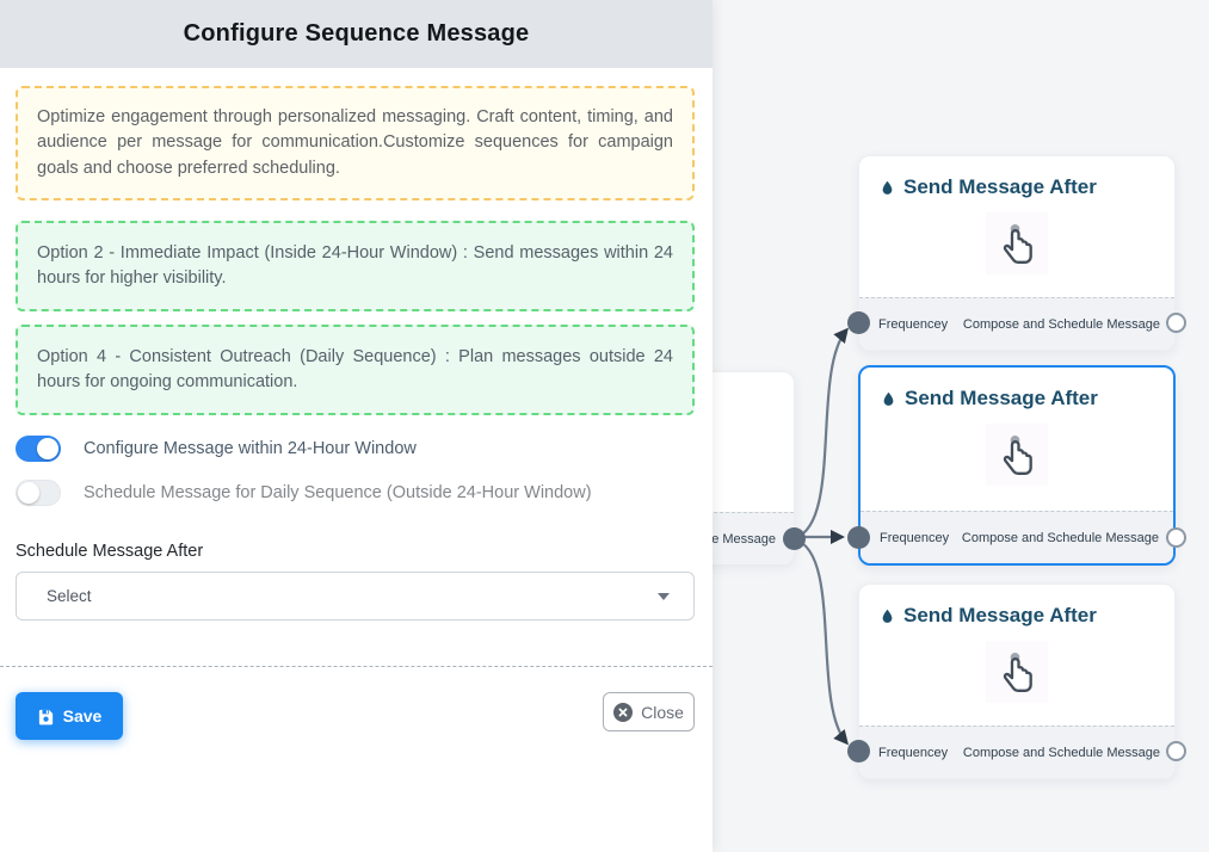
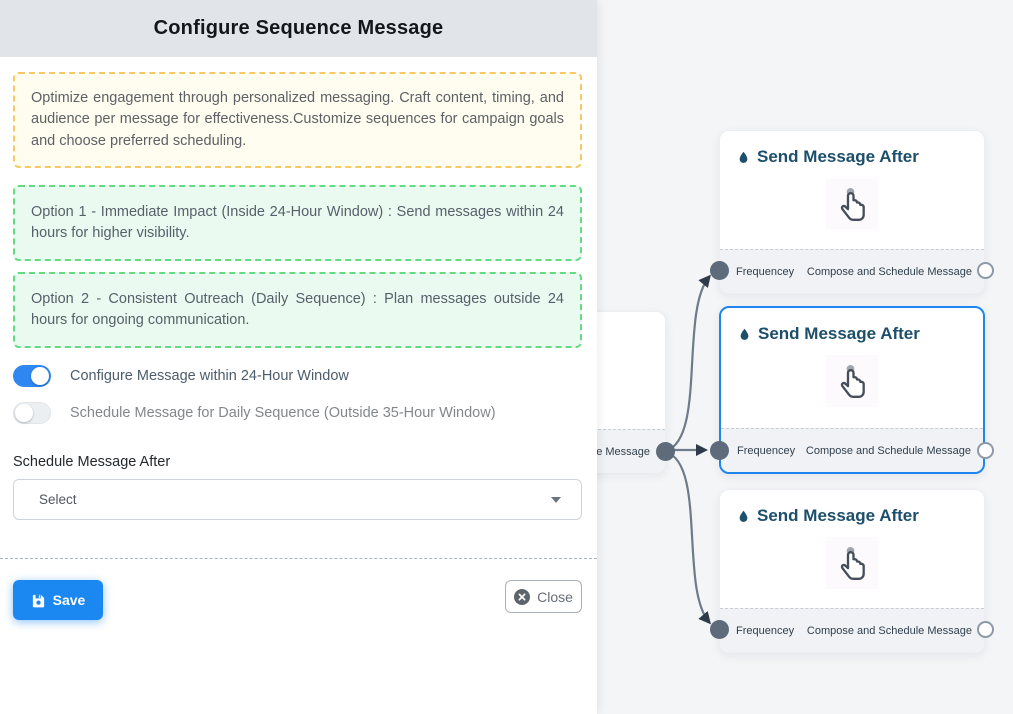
  Configure Sequence Message
- Optimize engagement through personalized messaging. Craft content, timing, and audience per message for communication.Customize sequences for campaign goals and choose preferred scheduling.
+ Optimize engagement through personalized messaging. Craft content, timing, and audience per message for effectiveness.Customize sequences for campaign goals and choose preferred scheduling.
- Option 2 - Immediate Impact (Inside 24-Hour Window) : Send messages within 24 hours for higher visibility.
+ Option 1 - Immediate Impact (Inside 24-Hour Window) : Send messages within 24 hours for higher visibility.
- Option 4 - Consistent Outreach (Daily Sequence) : Plan messages outside 24 hours for ongoing communication.
+ Option 2 - Consistent Outreach (Daily Sequence) : Plan messages outside 24 hours for ongoing communication.
  Configure Message within 24-Hour Window
- Schedule Message for Daily Sequence (Outside 24-Hour Window)
+ Schedule Message for Daily Sequence (Outside 35-Hour Window)
  Schedule Message After
  Select
  Save
  Close
  e Message
  Send Message After
  Frequencey
  Compose and Schedule Message
  Send Message After
  Frequencey
  Compose and Schedule Message
  Send Message After
  Frequencey
  Compose and Schedule Message
